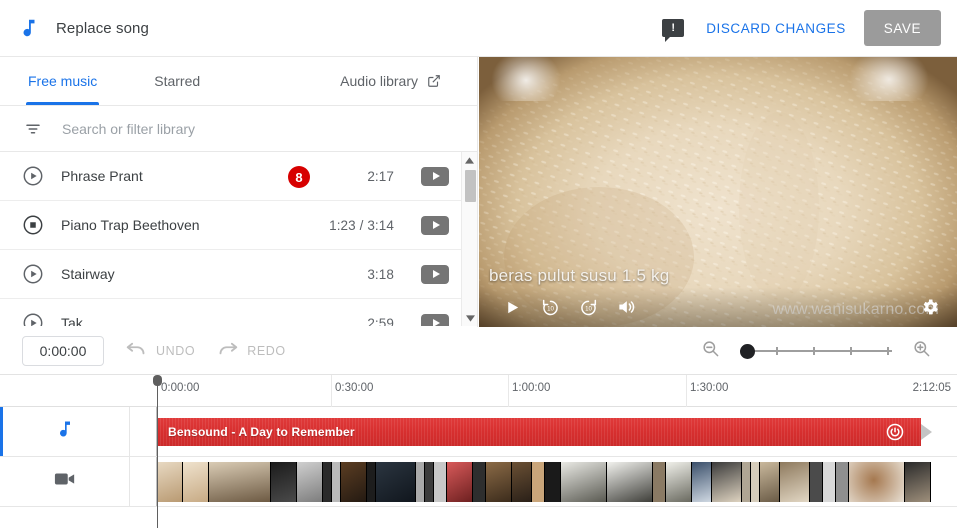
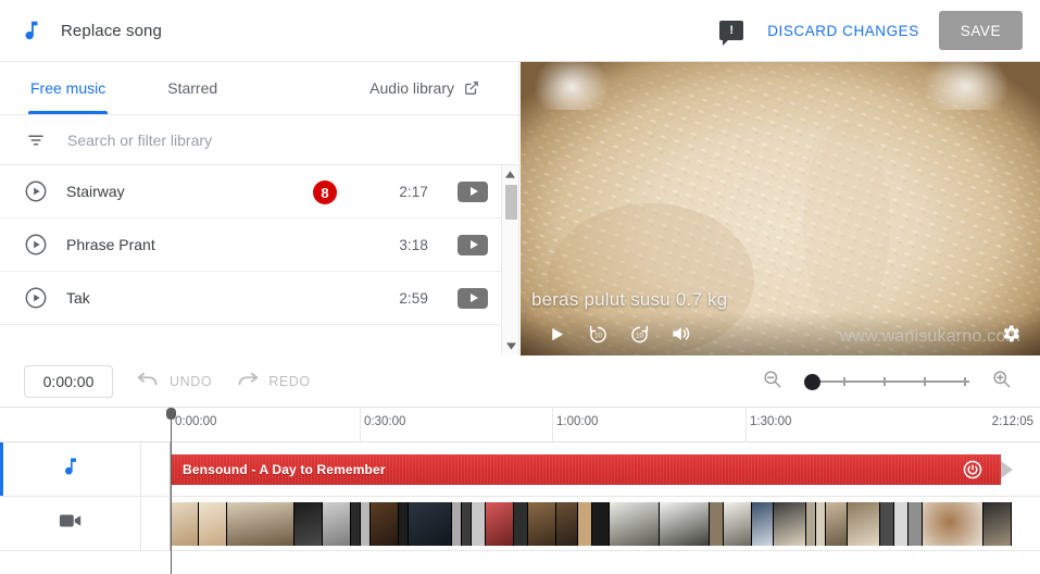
  Replace song
  !
  DISCARD CHANGES
  SAVE
  Free music
  Starred
  Audio library
  Search or filter library
- Phrase Prant
+ Stairway
  2:17
  8
- Piano Trap Beethoven
- 1:23 / 3:14
- Stairway
+ Phrase Prant
  3:18
  Tak
  2:59
- beras pulut susu 1.5 kg
+ beras pulut susu 0.7 kg
  0:00:00
  UNDO
  REDO
  0:00:00
  0:30:00
  1:00:00
  1:30:00
  2:12:05
  Bensound - A Day to Remember
